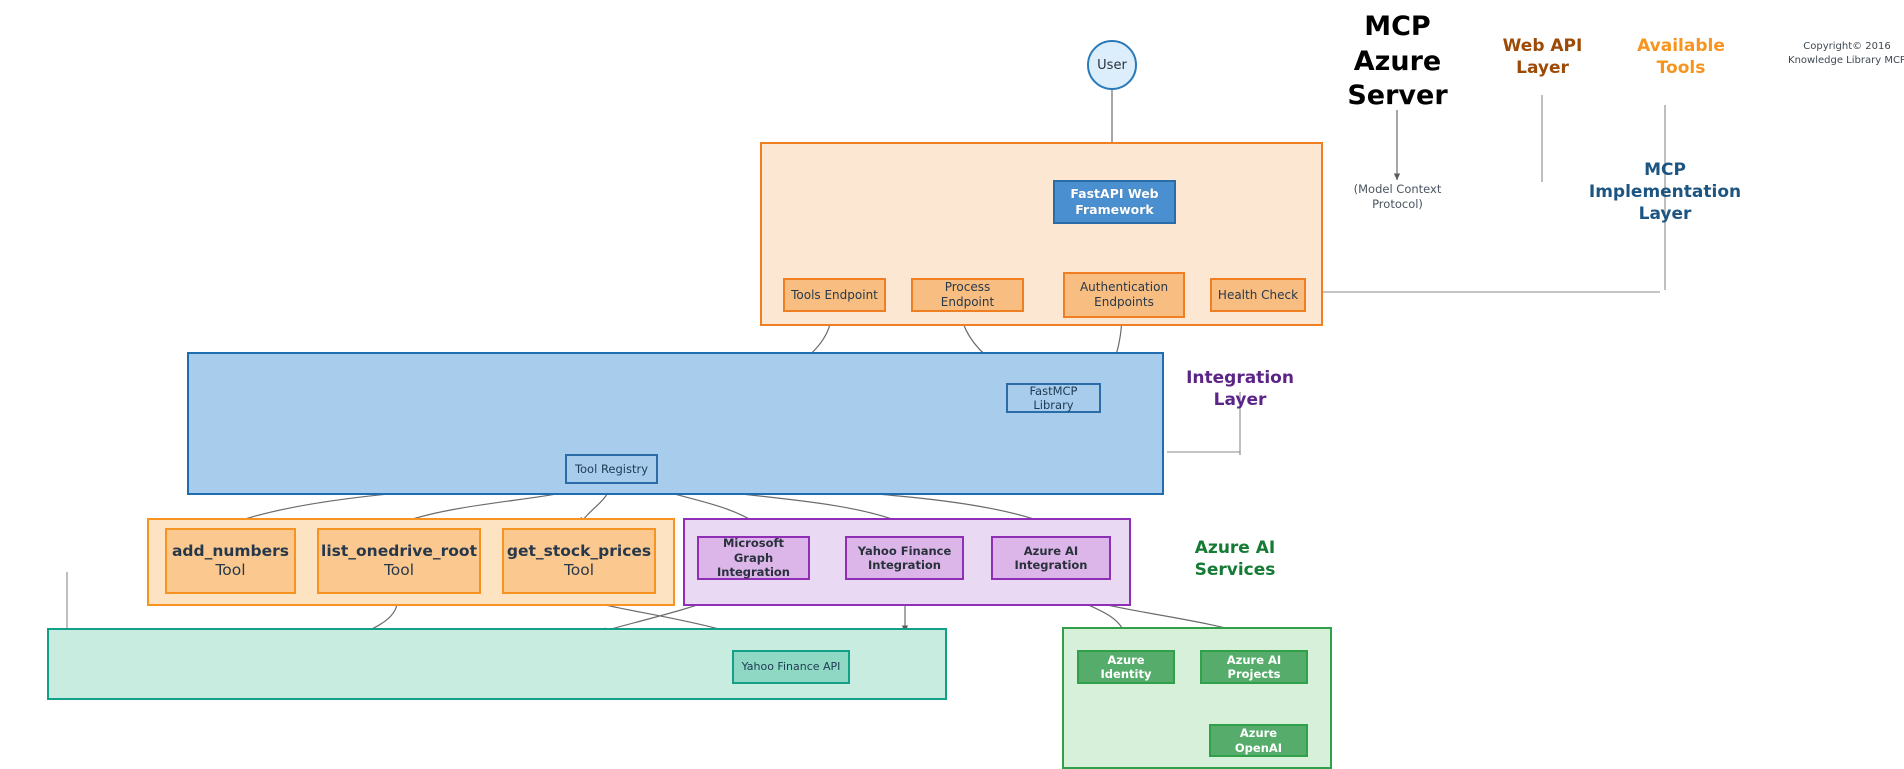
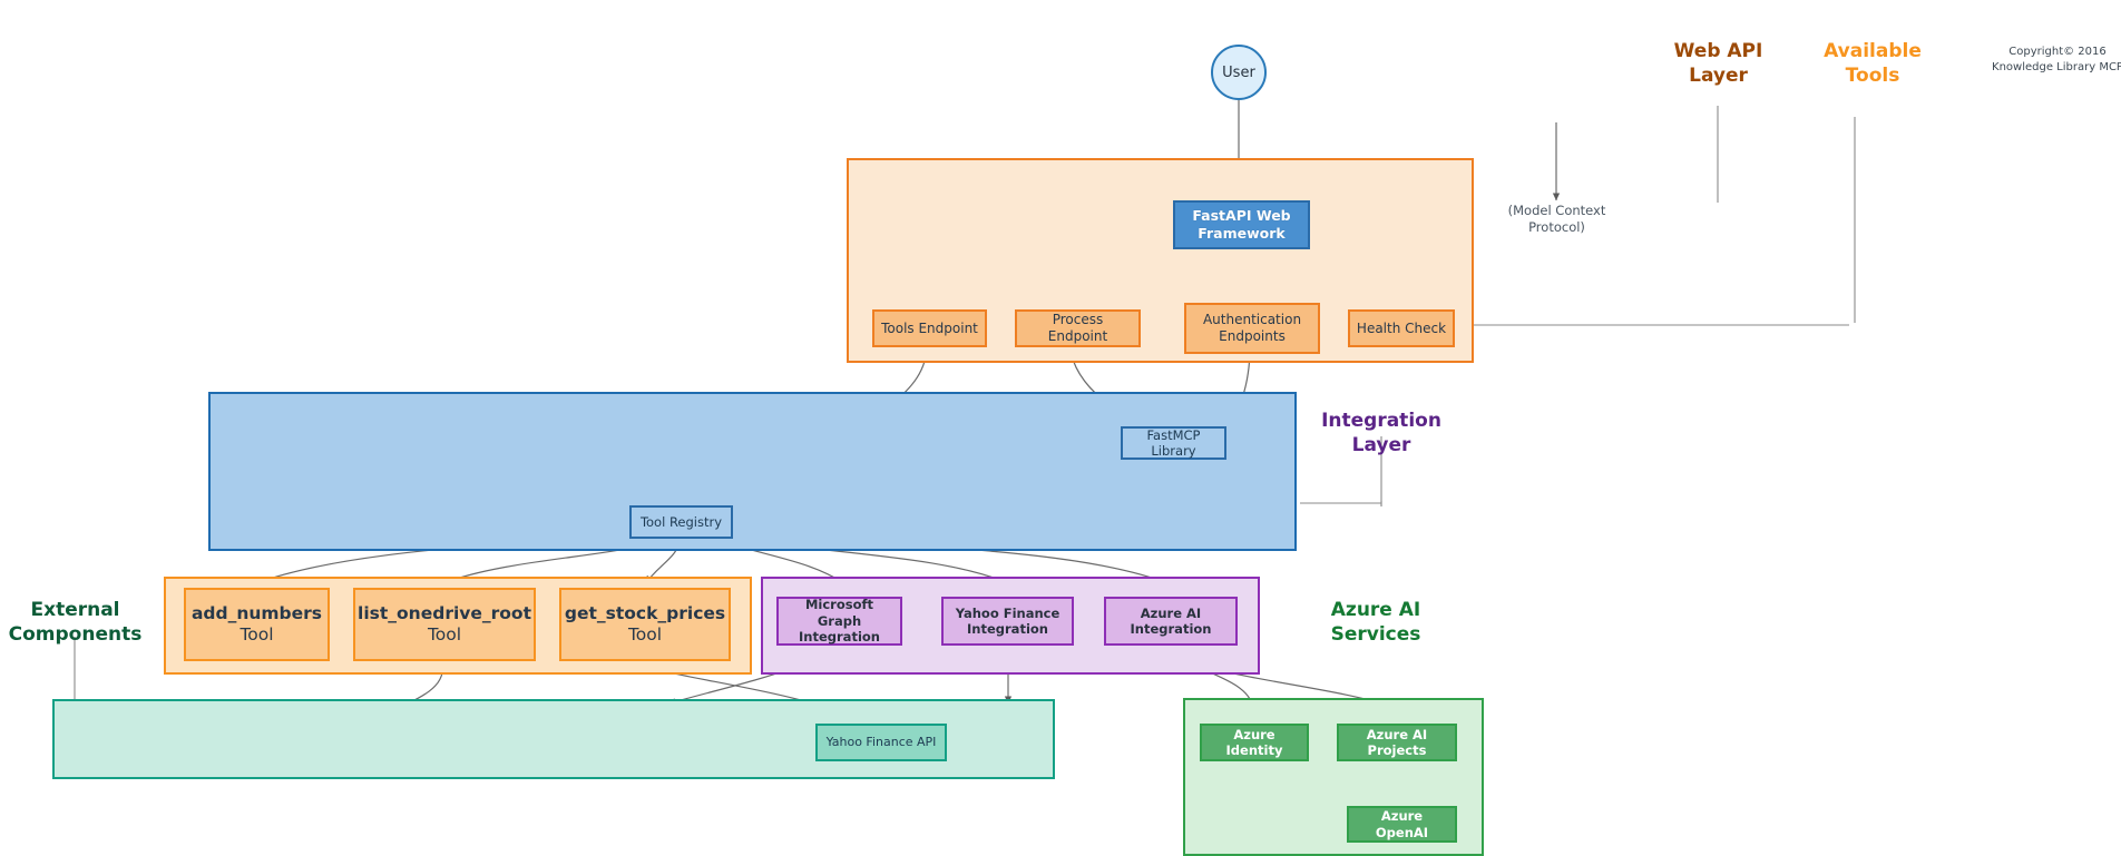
  User
  FastAPI Web Framework
  Tools Endpoint
  Process Endpoint
  Authentication Endpoints
  Health Check
  FastMCP Library
  Tool Registry
  add_numbers
  Tool
  list_onedrive_root
  Tool
  get_stock_prices
  Tool
  Microsoft Graph Integration
  Yahoo Finance Integration
  Azure AI Integration
  Yahoo Finance API
  Azure Identity
  Azure AI Projects
  Azure OpenAI
- MCP Azure Server
  (Model Context Protocol)
  Web API Layer
  Available Tools
- MCP Implementation Layer
  Integration Layer
+ External Components
  Azure AI Services
  Copyright© 2016 Knowledge Library MCP
